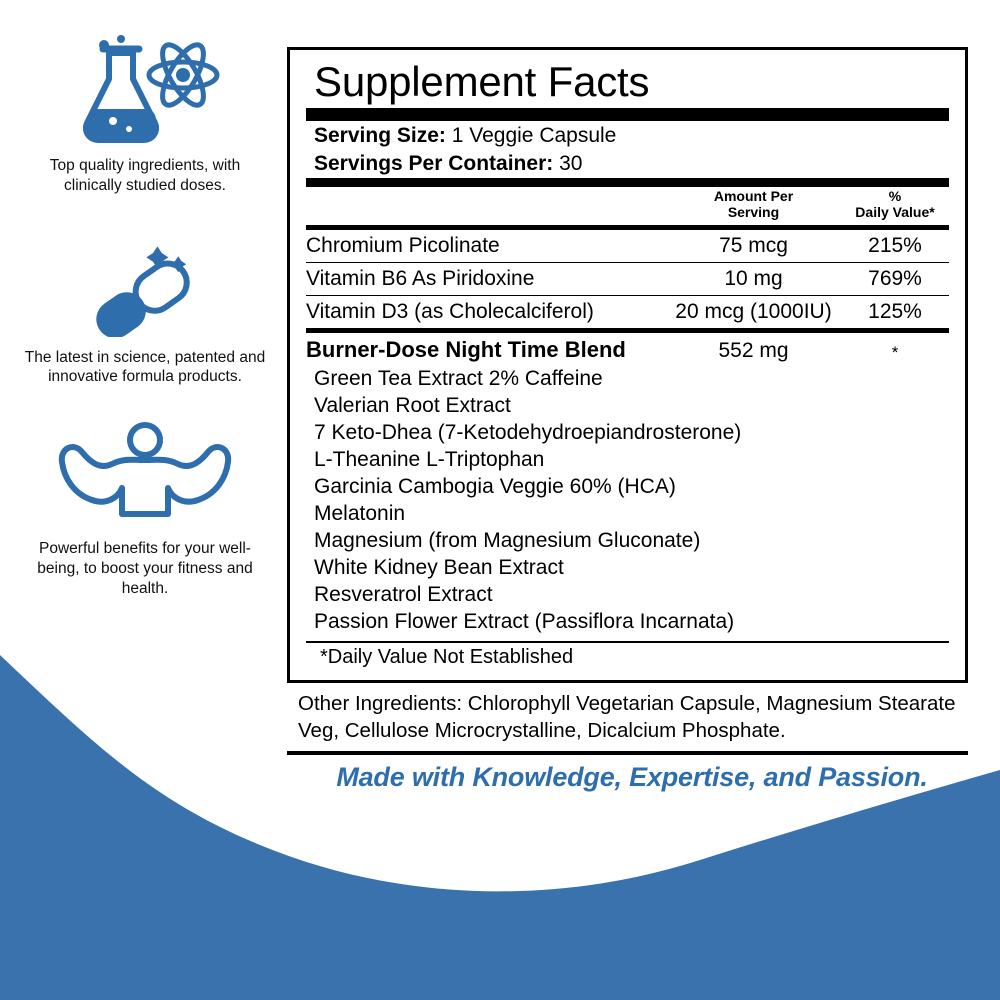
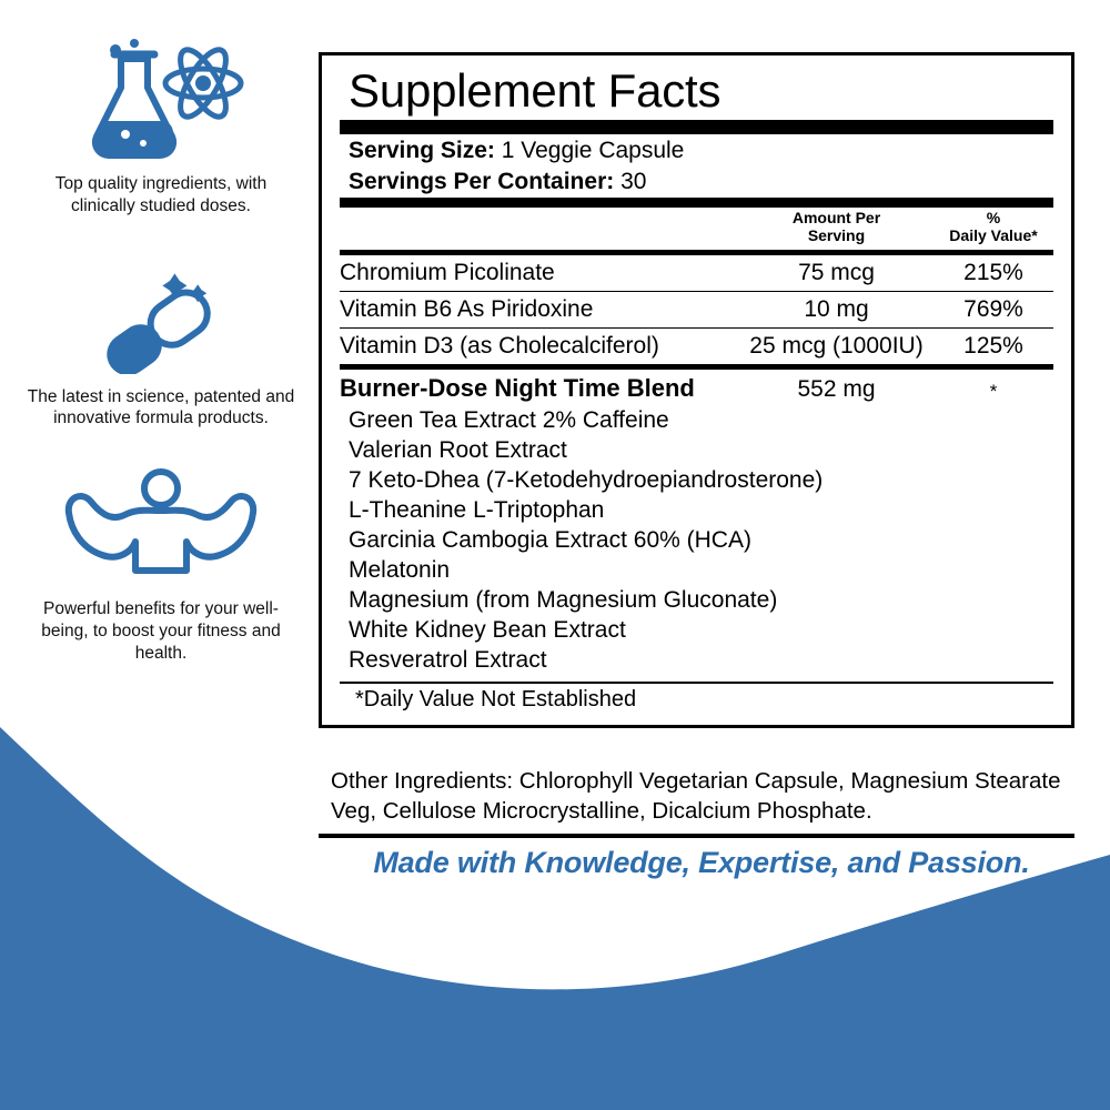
  Top quality ingredients, with clinically studied doses.
  The latest in science, patented and innovative formula products.
  Powerful benefits for your well-being, to boost your fitness and health.
  Supplement Facts
  Serving Size: 1 Veggie Capsule
  Servings Per Container: 30
  	Amount Per Serving	% Daily Value*
  Chromium Picolinate	75 mcg	215%
  Vitamin B6 As Piridoxine	10 mg	769%
- Vitamin D3 (as Cholecalciferol)	20 mcg (1000IU)	125%
+ Vitamin D3 (as Cholecalciferol)	25 mcg (1000IU)	125%
  Burner-Dose Night Time Blend	552 mg	*
  Green Tea Extract 2% Caffeine
  Valerian Root Extract
  7 Keto-Dhea (7-Ketodehydroepiandrosterone)
  L-Theanine L-Triptophan
- Garcinia Cambogia Veggie 60% (HCA)
+ Garcinia Cambogia Extract 60% (HCA)
  Melatonin
  Magnesium (from Magnesium Gluconate)
  White Kidney Bean Extract
  Resveratrol Extract
- Passion Flower Extract (Passiflora Incarnata)
  *Daily Value Not Established
  Other Ingredients: Chlorophyll Vegetarian Capsule, Magnesium Stearate Veg, Cellulose Microcrystalline, Dicalcium Phosphate.
  Made with Knowledge, Expertise, and Passion.
